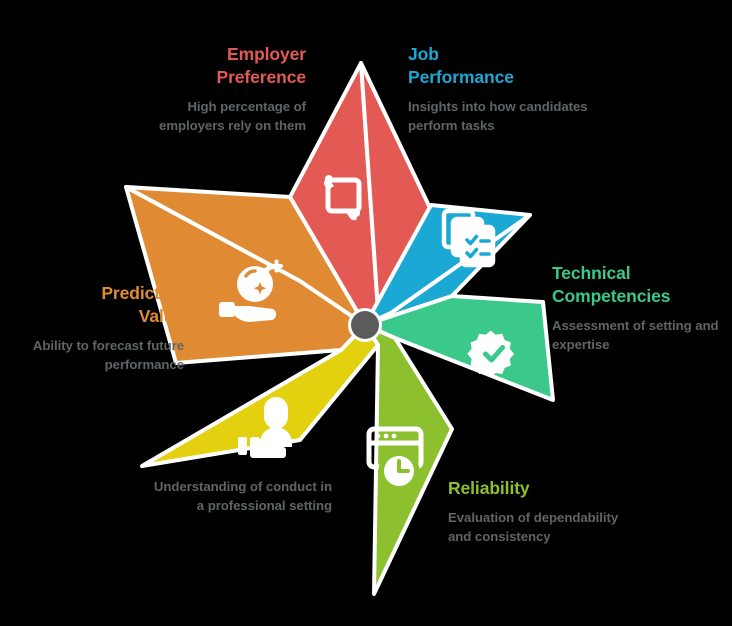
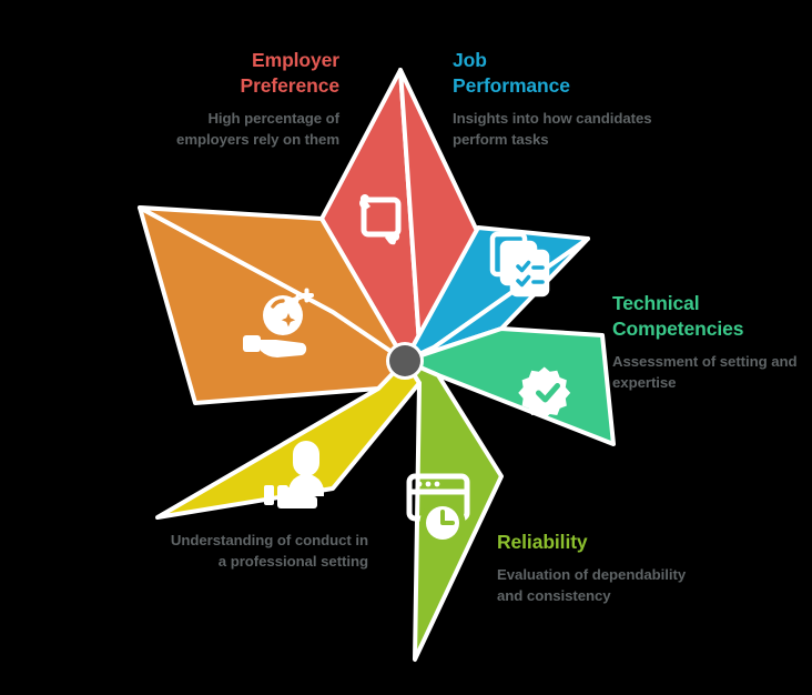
  Employer
  Preference
  High percentage of employers rely on them
  Job
  Performance
  Insights into how candidates perform tasks
  Technical
  Competencies
  Assessment of setting and expertise
  Reliability
  Evaluation of dependability and consistency
  Understanding of conduct in a professional setting
- Predictive
- Value
- Ability to forecast future performance
